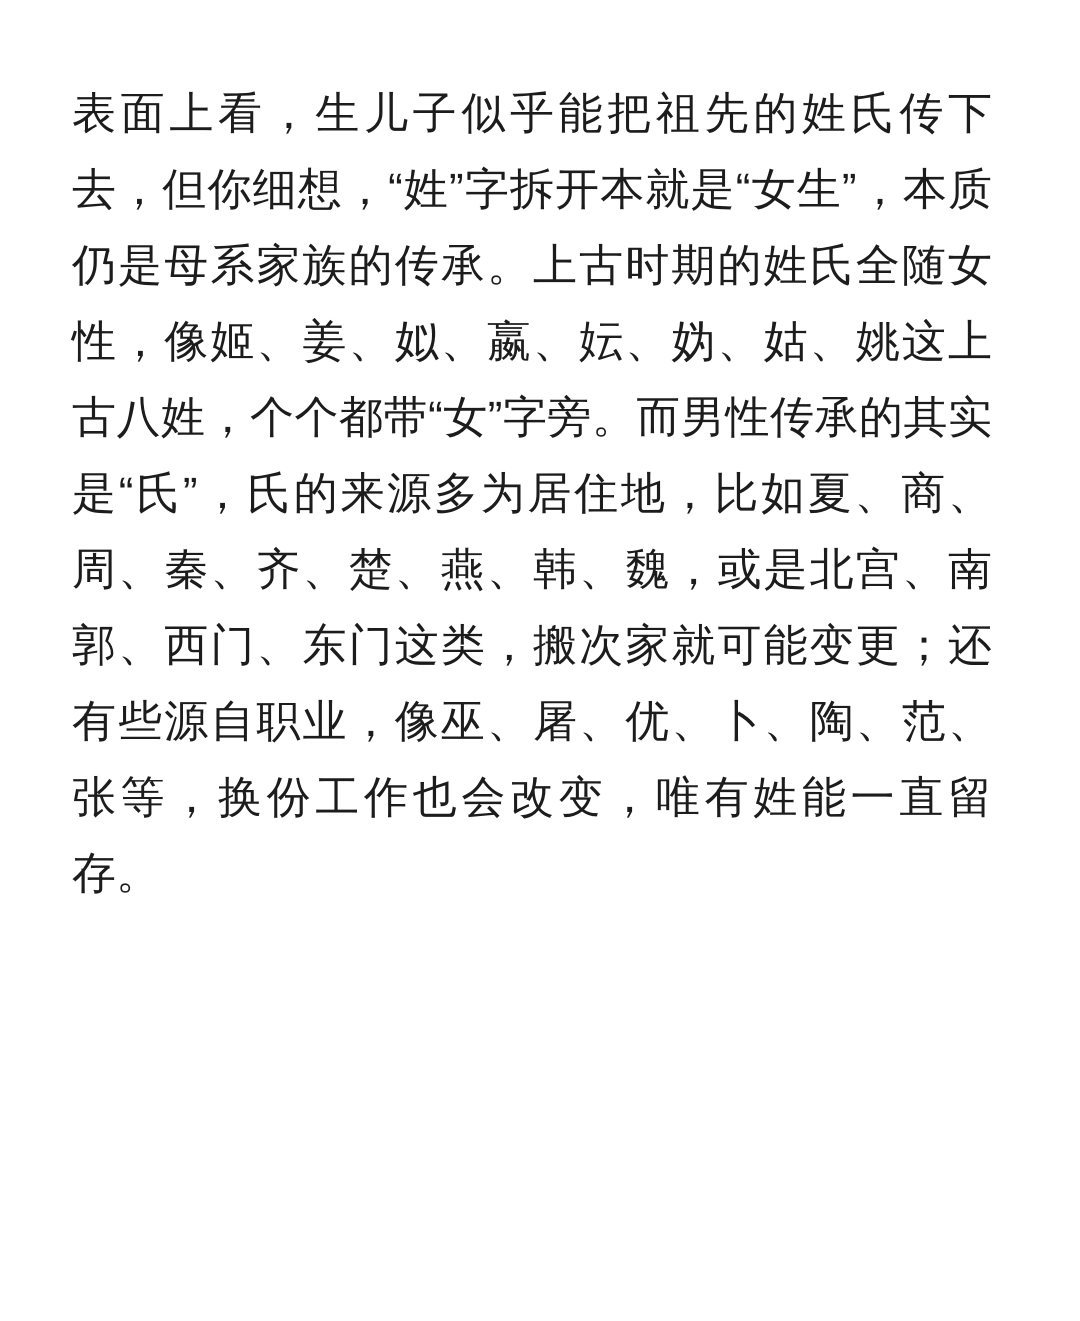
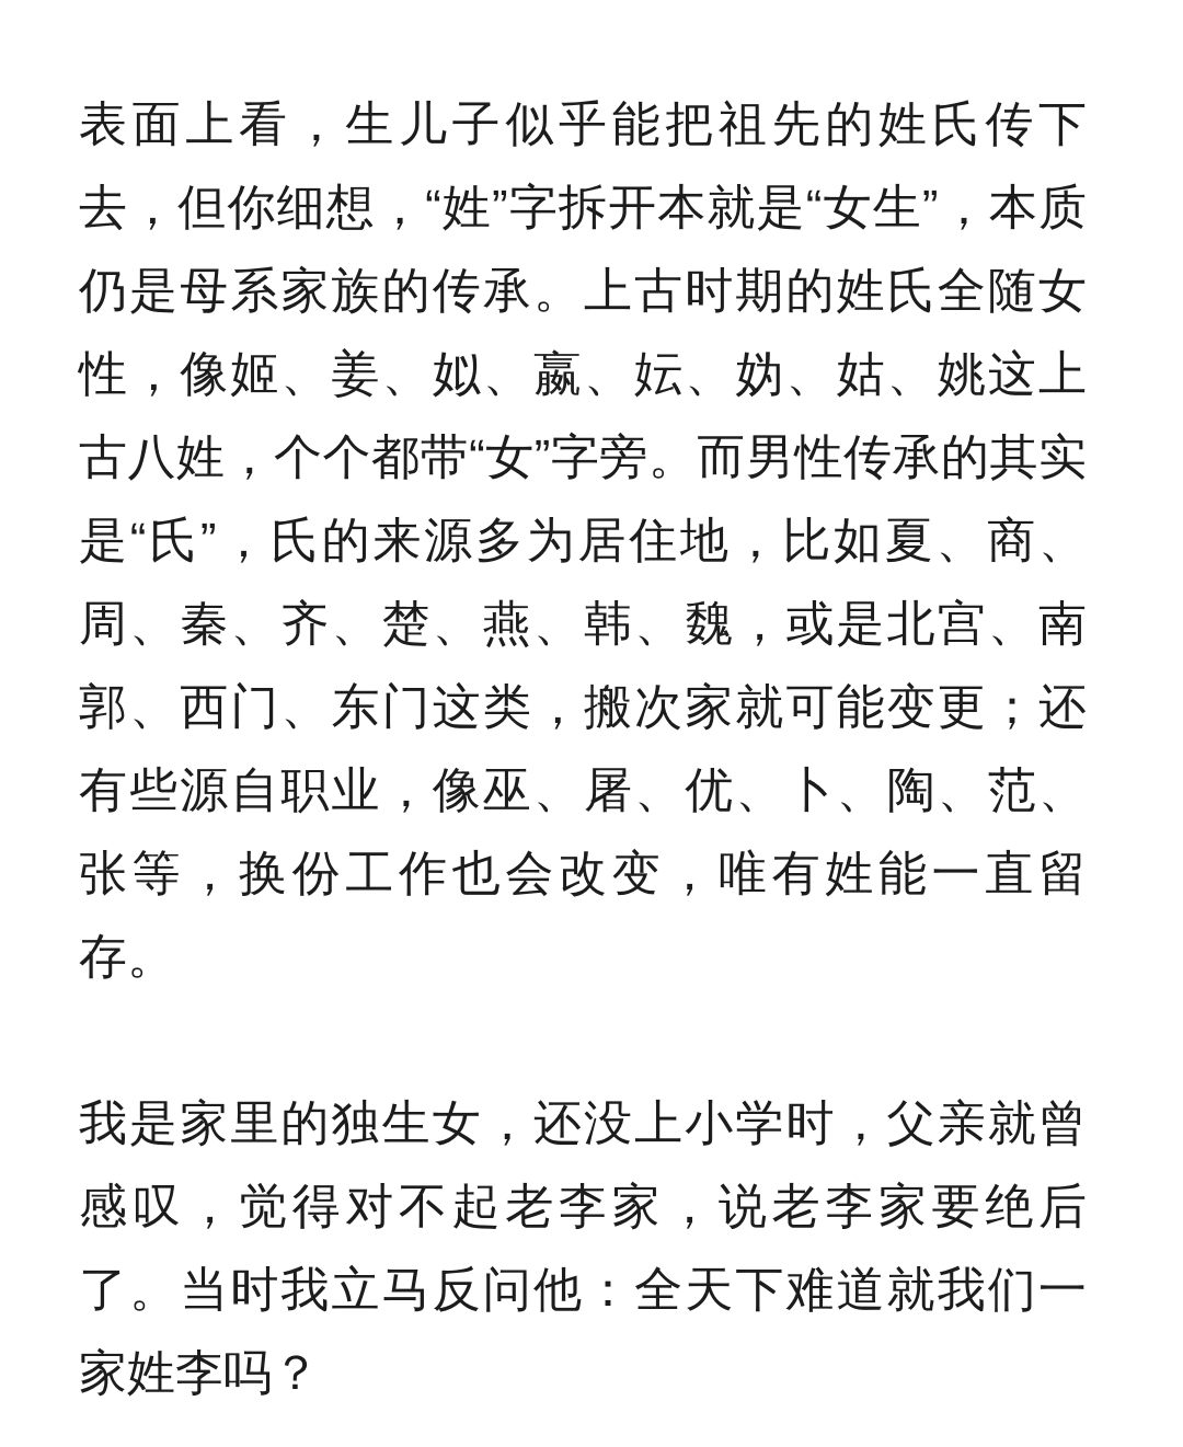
  表面上看，生儿子似乎能把祖先的姓氏传下去，但你细想，“姓”字拆开本就是“女生”，本质仍是母系家族的传承。上古时期的姓氏全随女性，像姬、姜、姒、嬴、妘、妫、姑、姚这上古八姓，个个都带“女”字旁。而男性传承的其实是“氏”，氏的来源多为居住地，比如夏、商、周、秦、齐、楚、燕、韩、魏，或是北宫、南郭、西门、东门这类，搬次家就可能变更；还有些源自职业，像巫、屠、优、卜、陶、范、张等，换份工作也会改变，唯有姓能一直留存。
+ 我是家里的独生女，还没上小学时，父亲就曾感叹，觉得对不起老李家，说老李家要绝后了。当时我立马反问他：全天下难道就我们一家姓李吗？
